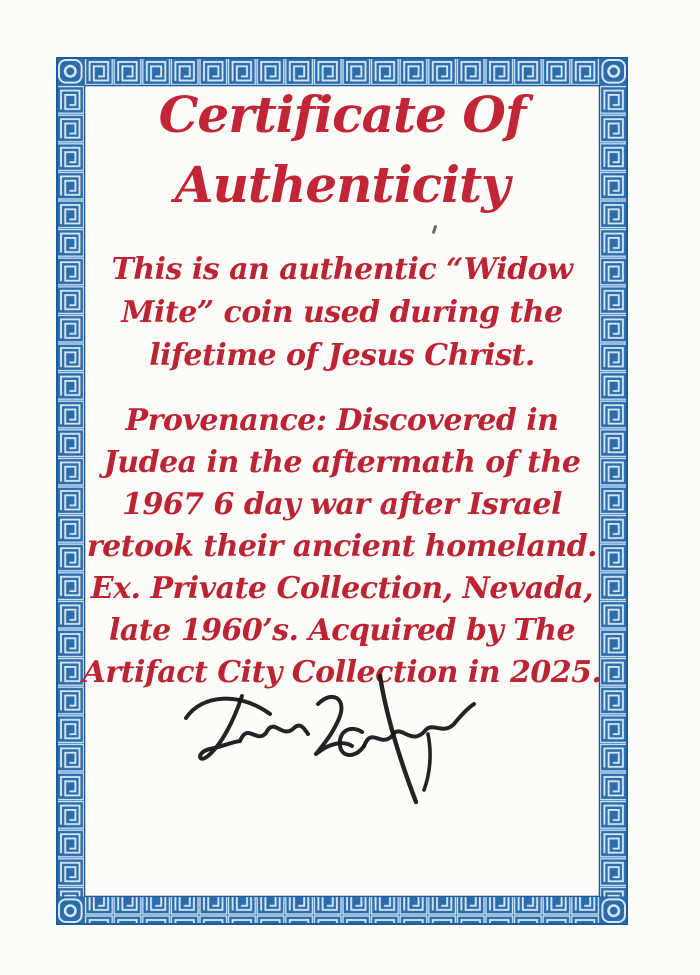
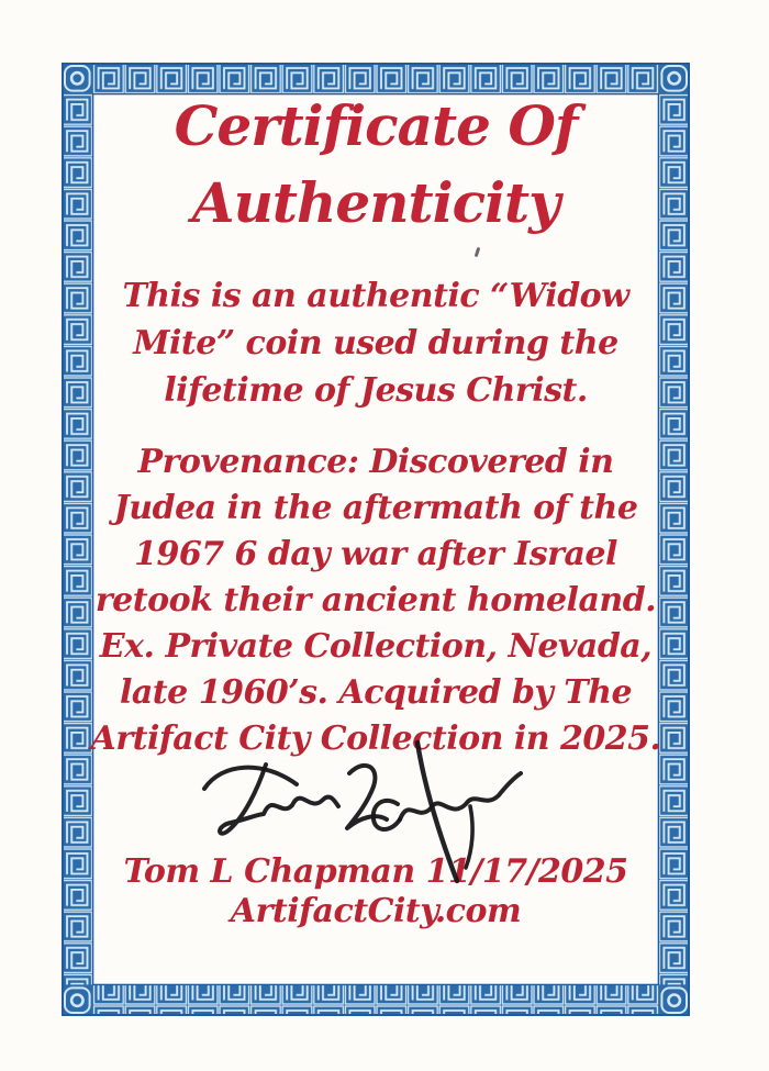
  Certificate Of
  Authenticity
  This is an authentic “Widow
  Mite” coin used during the
  lifetime of Jesus Christ.
  Provenance: Discovered in
  Judea in the aftermath of the
  1967 6 day war after Israel
  retook their ancient homeland.
  Ex. Private Collection, Nevada,
  late 1960’s. Acquired by The
  Artifact City Collection in 2025.
+ Tom L Chapman 11/17/2025
+ ArtifactCity.com
